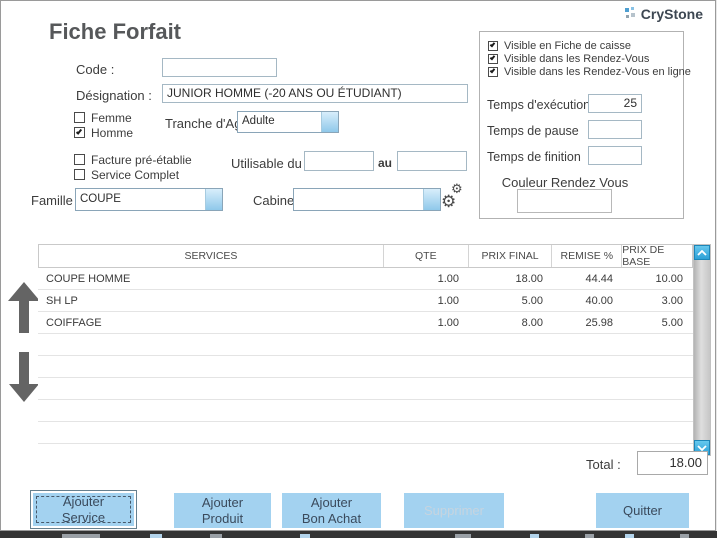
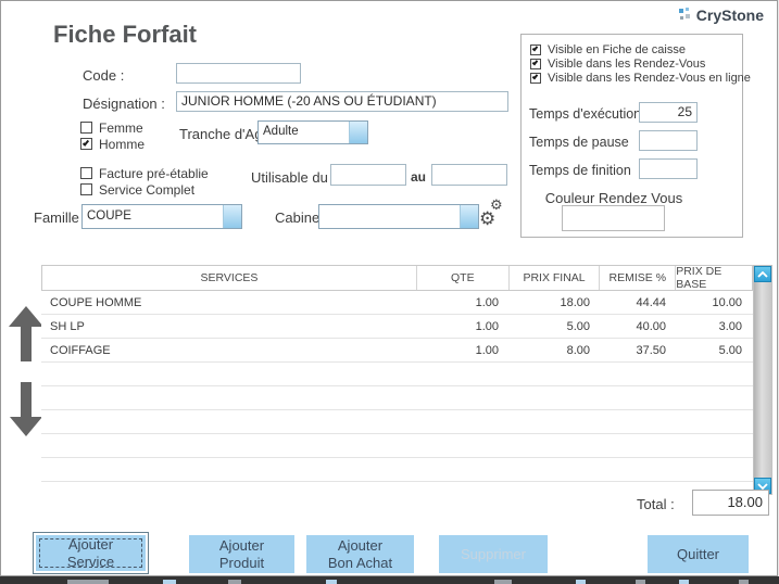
  CryStone
  Fiche Forfait
  Code :
  Désignation :
  JUNIOR HOMME (-20 ANS OU ÉTUDIANT)
  Femme
  Homme
  Tranche d'A
  Adulte
  Facture pré-établie
  Service Complet
  Utilisable du
  au
  Famille
  COUPE
  Cabine
  ⚙
  ⚙
  Visible en Fiche de caisse
  Visible dans les Rendez-Vous
  Visible dans les Rendez-Vous en ligne
  Temps d'exécution
  25
  Temps de pause
  Temps de finition
  Couleur Rendez Vous
  SERVICES
  QTE
  PRIX FINAL
  REMISE %
  PRIX DE BASE
  COUPE HOMME
  1.00
  18.00
  44.44
  10.00
  SH LP
  1.00
  5.00
  40.00
  3.00
  COIFFAGE
  1.00
  8.00
- 25.98
+ 37.50
  5.00
  Total :
  18.00
  Ajouter
  Service
  Ajouter
  Produit
  Ajouter
  Bon Achat
  Supprimer
  Quitter
